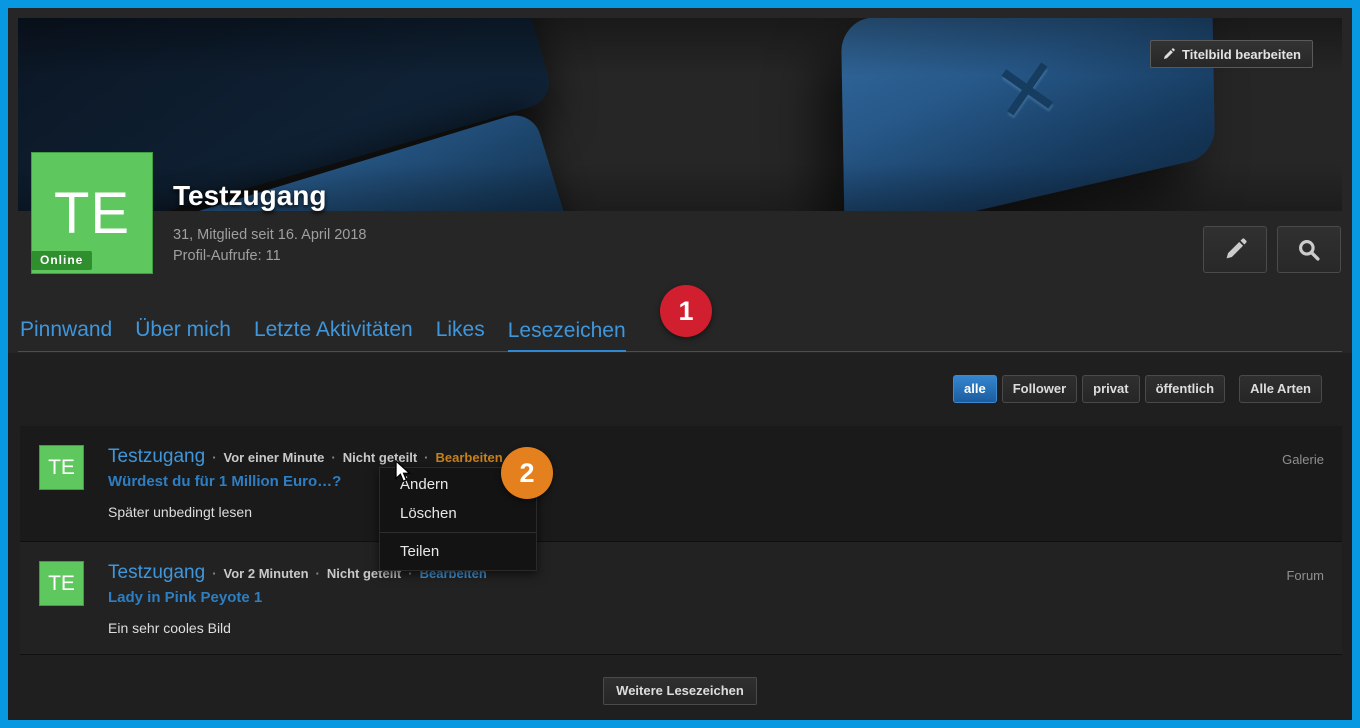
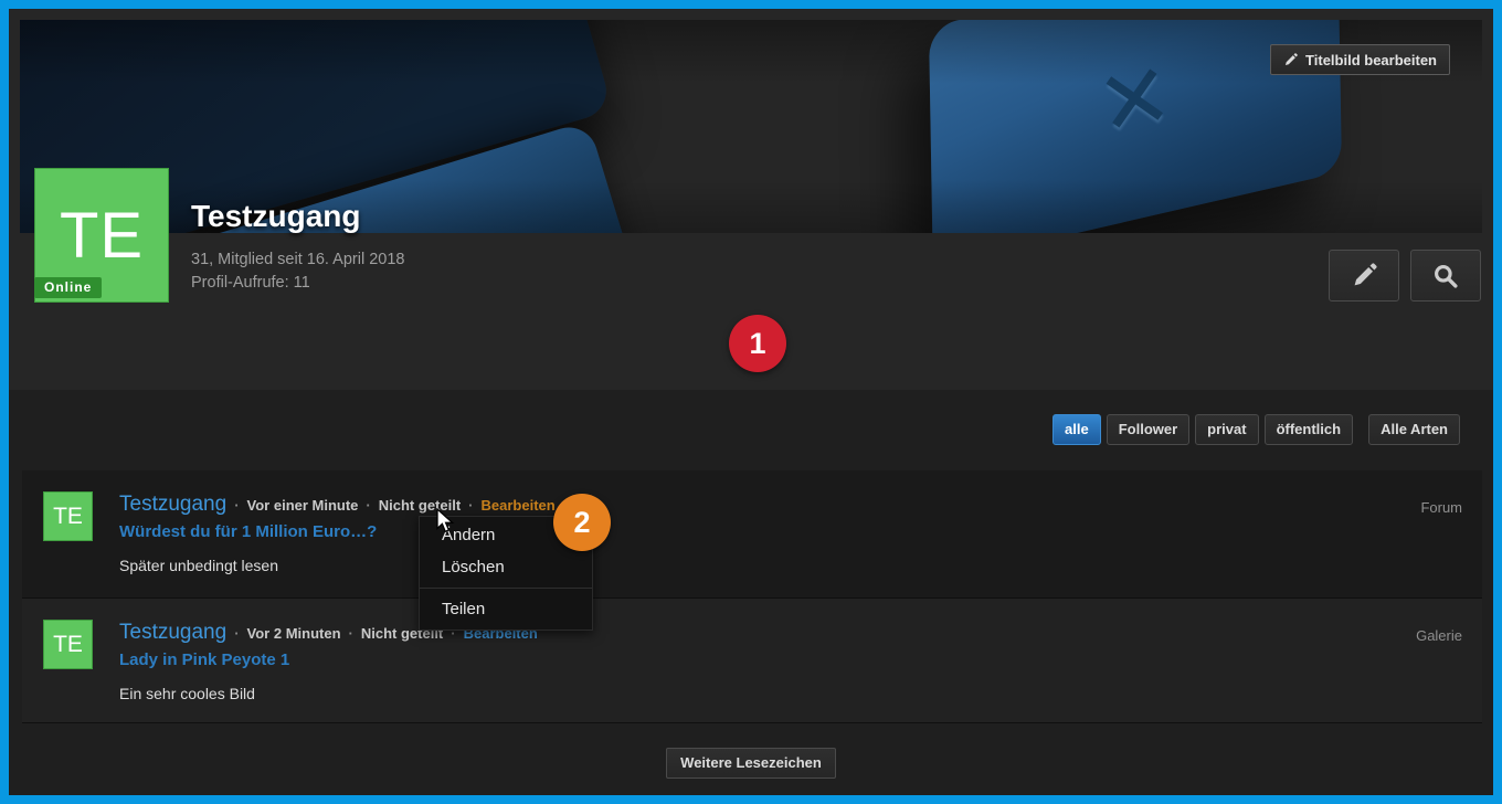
  Titelbild bearbeiten
  TE
  Online
  Testzugang
  31, Mitglied seit 16. April 2018
  Profil-Aufrufe: 11
- Pinnwand
- Über mich
- Letzte Aktivitäten
- Likes
- Lesezeichen
  alle
  Follower
  privat
  öffentlich
  Alle Arten
  TE
  Testzugang
  ·
  Vor einer Minute
  ·
  Nicht geteilt
  ·
  Bearbeiten
  Würdest du für 1 Million Euro…?
  Später unbedingt lesen
- Galerie
+ Forum
  TE
  Testzugang
  ·
  Vor 2 Minuten
  ·
  Nicht geteilt
  ·
  Bearbeiten
  Lady in Pink Peyote 1
  Ein sehr cooles Bild
- Forum
+ Galerie
  Ändern
  Löschen
  Teilen
  Weitere Lesezeichen
  1
  2
